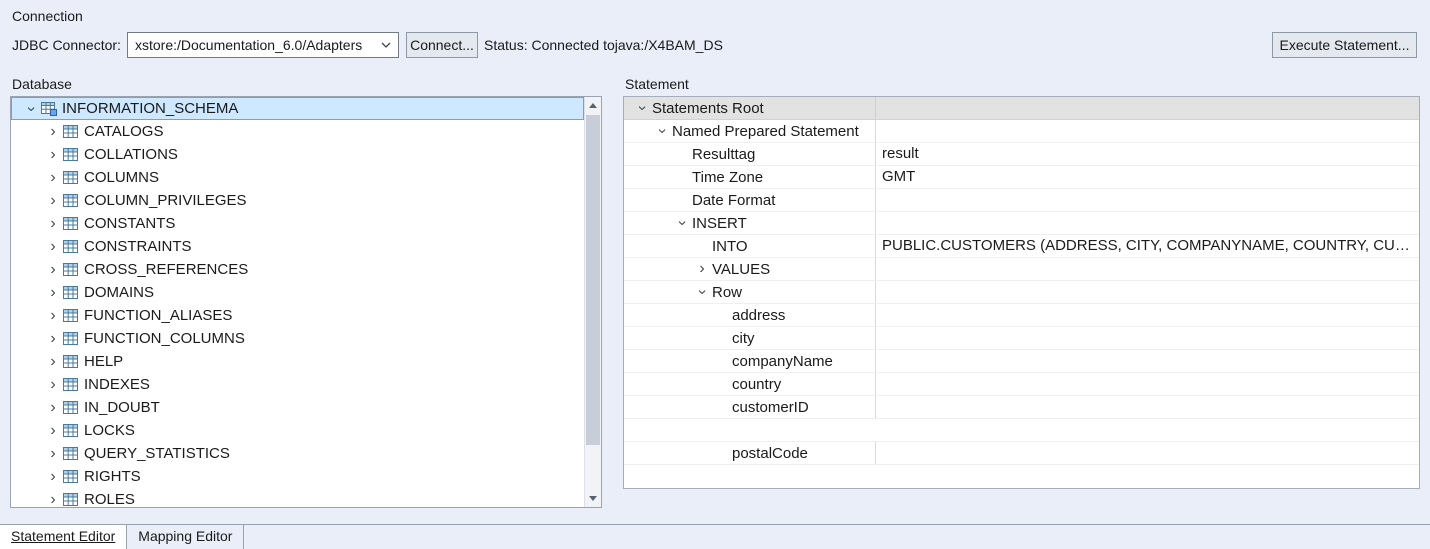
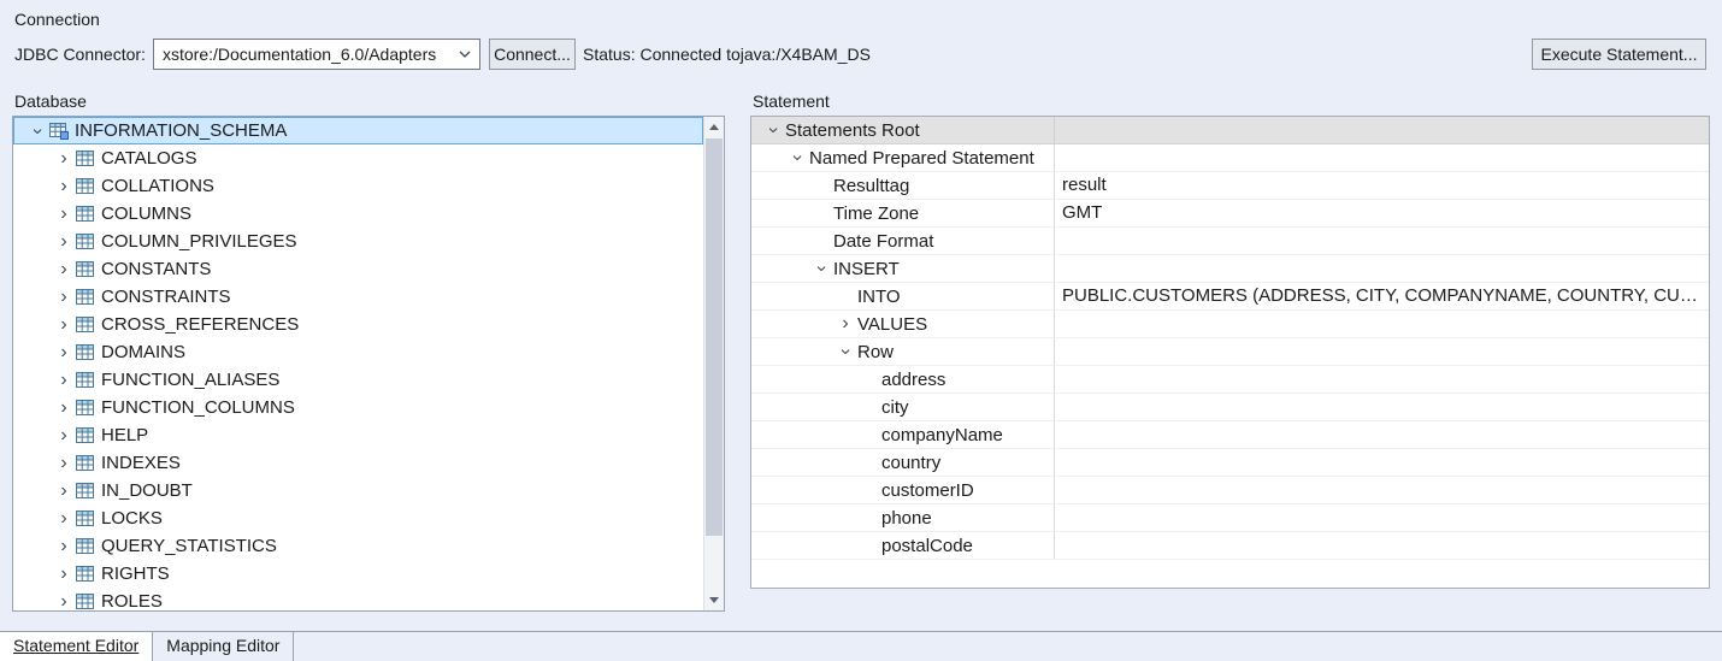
  Connection
  JDBC Connector:
  xstore:/Documentation_6.0/Adapters
  Connect...
  Status: Connected tojava:/X4BAM_DS
  Execute Statement...
  Database
  INFORMATION_SCHEMA
  ›
  CATALOGS
  ›
  COLLATIONS
  ›
  COLUMNS
  ›
  COLUMN_PRIVILEGES
  ›
  CONSTANTS
  ›
  CONSTRAINTS
  ›
  CROSS_REFERENCES
  ›
  DOMAINS
  ›
  FUNCTION_ALIASES
  ›
  FUNCTION_COLUMNS
  ›
  HELP
  ›
  INDEXES
  ›
  IN_DOUBT
  ›
  LOCKS
  ›
  QUERY_STATISTICS
  ›
  RIGHTS
  ›
  ROLES
  Statement
  Statements Root
  Named Prepared Statement
  Resulttag
  result
  Time Zone
  GMT
  Date Format
  INSERT
  INTO
  PUBLIC.CUSTOMERS (ADDRESS, CITY, COMPANYNAME, COUNTRY, CUST
  ›
  VALUES
  Row
  address
  city
  companyName
  country
  customerID
+ phone
  postalCode
  Statement Editor
  Mapping Editor
